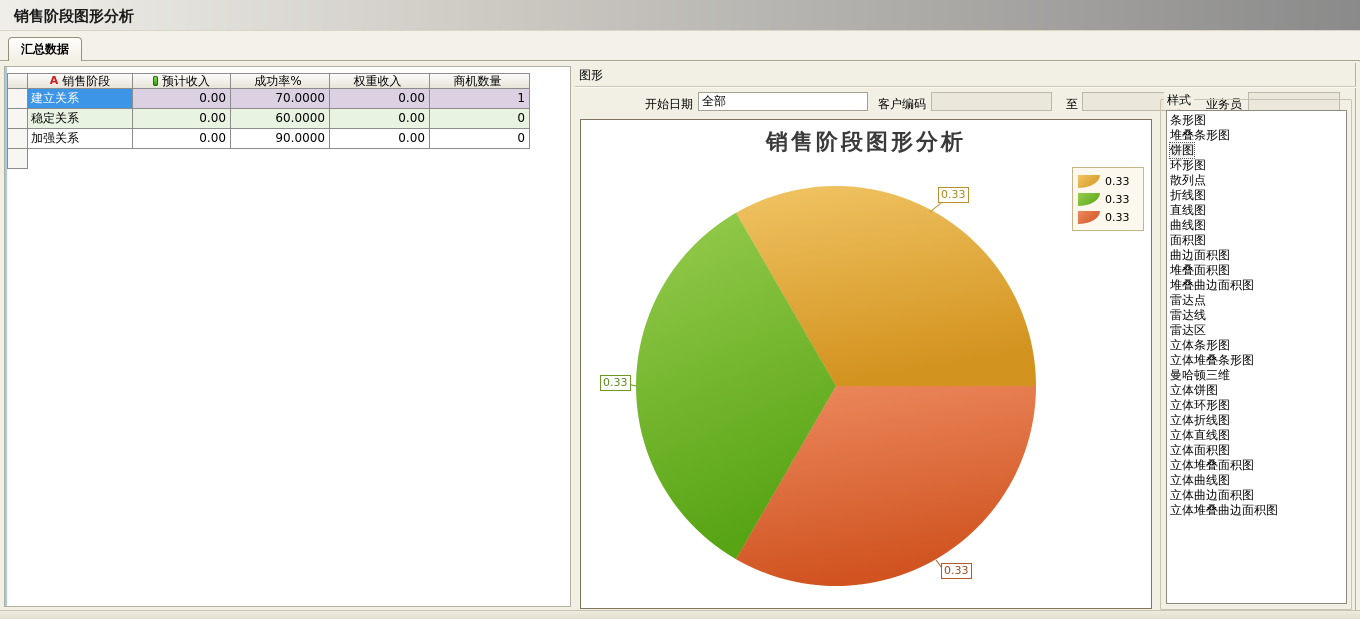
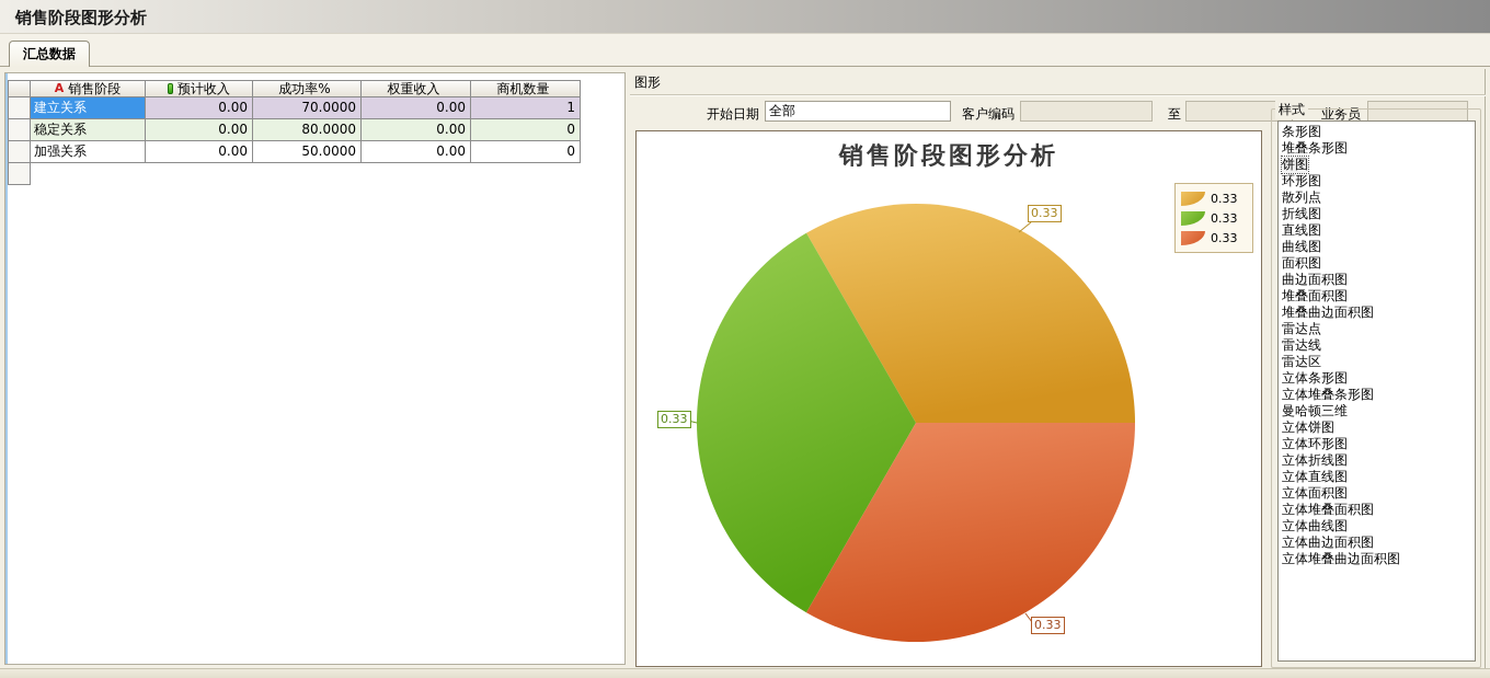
  销售阶段图形分析
  汇总数据
  A
  销售阶段
  预计收入
  成功率%
  权重收入
  商机数量
  建立关系
  0.00
  70.0000
  0.00
  1
  稳定关系
  0.00
- 60.0000
+ 80.0000
  0.00
  0
  加强关系
  0.00
- 90.0000
+ 50.0000
  0.00
  0
  图形
  开始日期
  全部
  客户编码
  至
  业务员
  销售阶段图形分析
  0.33
  0.33
  0.33
  0.33
  0.33
  0.33
  样式
  条形图
  堆叠条形图
  饼图
  环形图
  散列点
  折线图
  直线图
  曲线图
  面积图
  曲边面积图
  堆叠面积图
  堆叠曲边面积图
  雷达点
  雷达线
  雷达区
  立体条形图
  立体堆叠条形图
  曼哈顿三维
  立体饼图
  立体环形图
  立体折线图
  立体直线图
  立体面积图
  立体堆叠面积图
  立体曲线图
  立体曲边面积图
  立体堆叠曲边面积图
